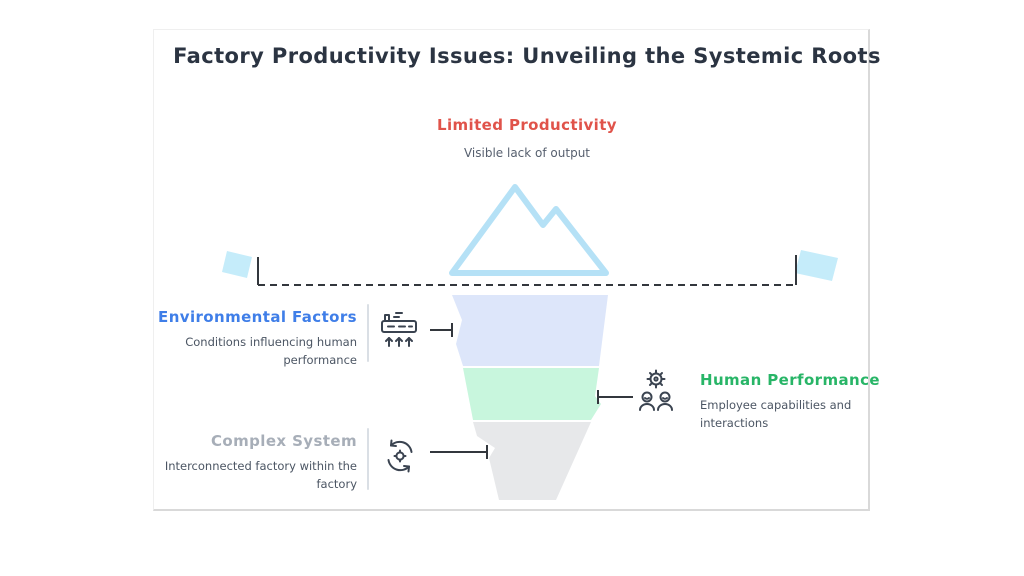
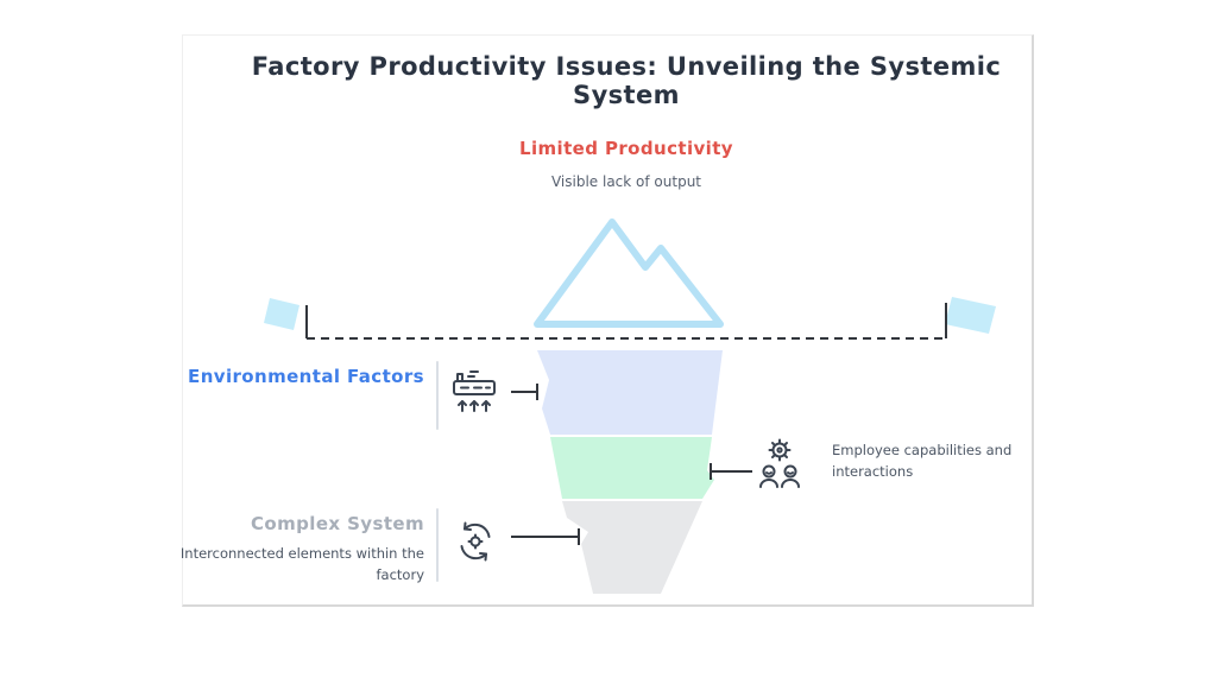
- Factory Productivity Issues: Unveiling the Systemic Roots
+ Factory Productivity Issues: Unveiling the Systemic System
  Limited Productivity
  Visible lack of output
  Environmental Factors
- Conditions influencing human performance
  Complex System
- Interconnected factory within the factory
+ Interconnected elements within the factory
- Human Performance
  Employee capabilities and interactions
